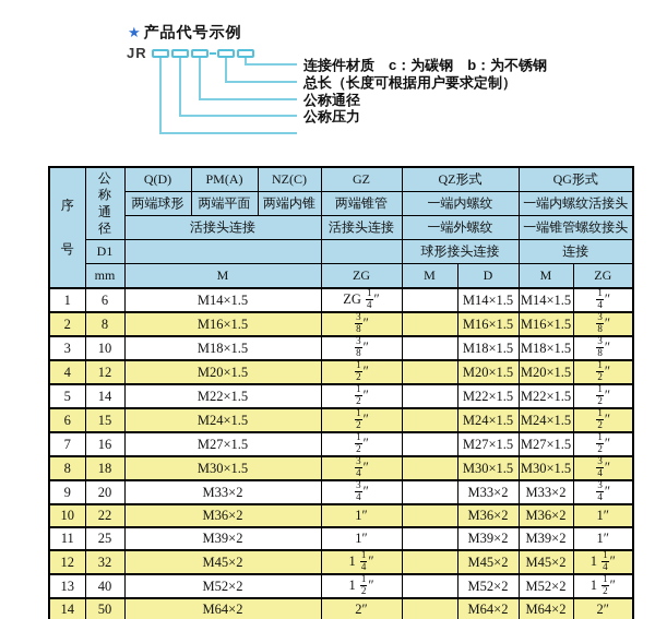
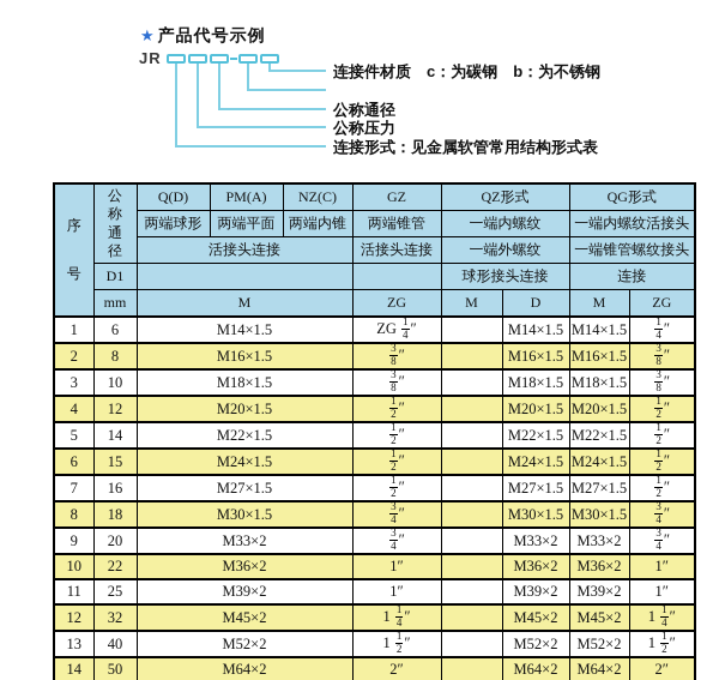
  ★ 产品代号示例
  JR
  连接件材质 c：为碳钢 b：为不锈钢
- 总长（长度可根据用户要求定制）
  公称通径
  公称压力
+ 连接形式：见金属软管常用结构形式表
  序 号	公 称 通 径	Q(D)	PM(A)	NZ(C)	GZ	QZ形式	QG形式
  两端球形	两端平面	两端内锥	两端锥管	一端内螺纹	一端内螺纹活接头
  活接头连接	活接头连接	一端外螺纹	一端锥管螺纹接头
  D1			球形接头连接	连接
  mm	M	ZG	M	D	M	ZG
  1	6	M14×1.5	ZG 14″		M14×1.5	M14×1.5	14″
  2	8	M16×1.5	38″		M16×1.5	M16×1.5	38″
  3	10	M18×1.5	38″		M18×1.5	M18×1.5	38″
  4	12	M20×1.5	12″		M20×1.5	M20×1.5	12″
  5	14	M22×1.5	12″		M22×1.5	M22×1.5	12″
  6	15	M24×1.5	12″		M24×1.5	M24×1.5	12″
  7	16	M27×1.5	12″		M27×1.5	M27×1.5	12″
  8	18	M30×1.5	34″		M30×1.5	M30×1.5	34″
  9	20	M33×2	34″		M33×2	M33×2	34″
  10	22	M36×2	1″		M36×2	M36×2	1″
  11	25	M39×2	1″		M39×2	M39×2	1″
  12	32	M45×2	1 14″		M45×2	M45×2	1 14″
  13	40	M52×2	1 12″		M52×2	M52×2	1 12″
  14	50	M64×2	2″		M64×2	M64×2	2″
